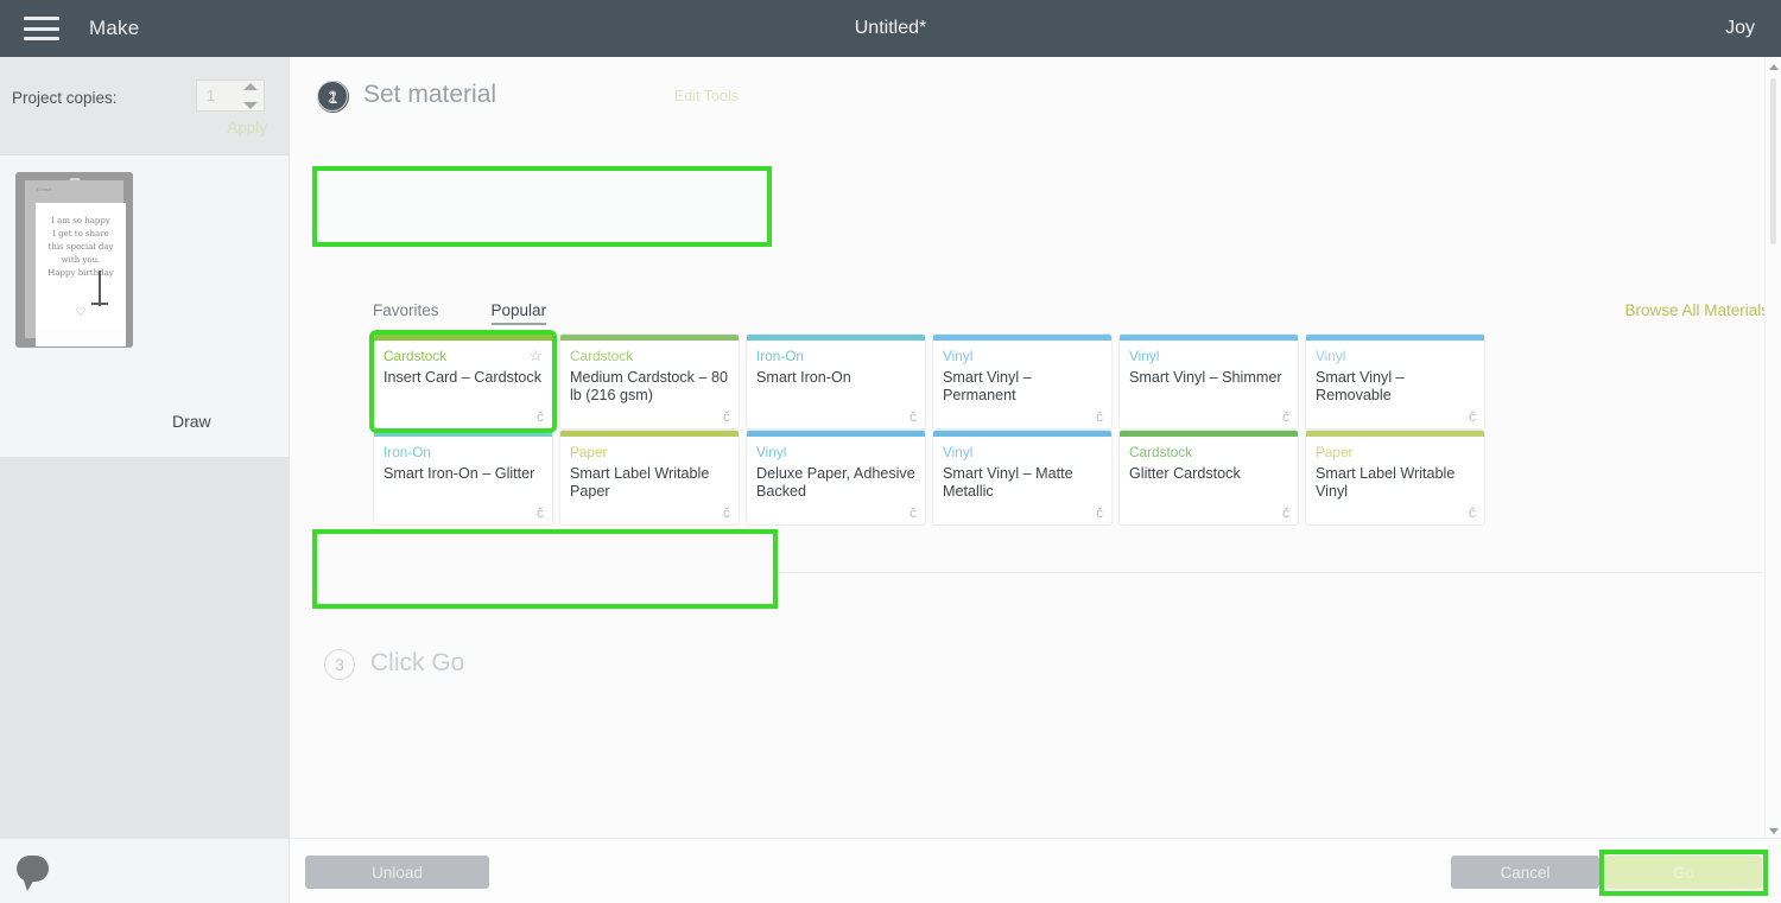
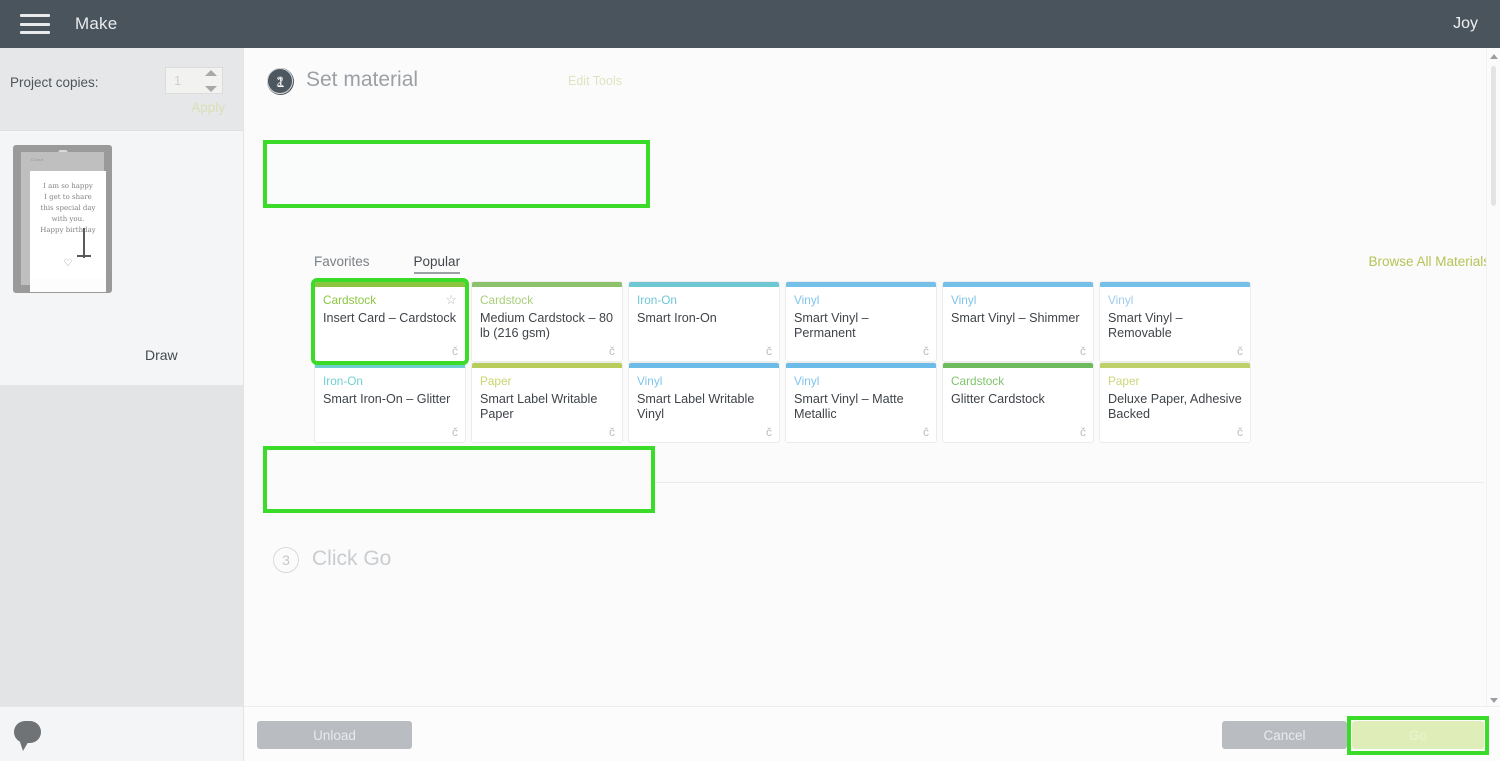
  Make
- Untitled*
  Joy
  Project copies:
  1
  Apply
  I am so happy
  I get to share
  this special day
  with you.
  ♡
  Draw
  1
  Set material
  Favorites
  Popular
  Browse All Material
  Cardstock
  ☆
  Insert Card – Cardstock
  č
  Cardstock
  Medium Cardstock – 80 lb (216 gsm)
  č
  Iron-On
  Smart Iron-On
  č
  Vinyl
  Smart Vinyl – Permanent
  č
  Vinyl
  Smart Vinyl – Shimmer
  č
  Vinyl
  Smart Vinyl – Removable
  č
  Iron-On
  Smart Iron-On – Glitter
  č
  Paper
  Smart Label Writable Paper
  č
  Vinyl
- Deluxe Paper, Adhesive Backed
+ Smart Label Writable Vinyl
  č
  Vinyl
  Smart Vinyl – Matte Metallic
  č
  Cardstock
  Glitter Cardstock
  č
  Paper
- Smart Label Writable Vinyl
+ Deluxe Paper, Adhesive Backed
  č
  2
  Edit Tools
  3
  Click Go
  Unload
  Cancel
  Go
